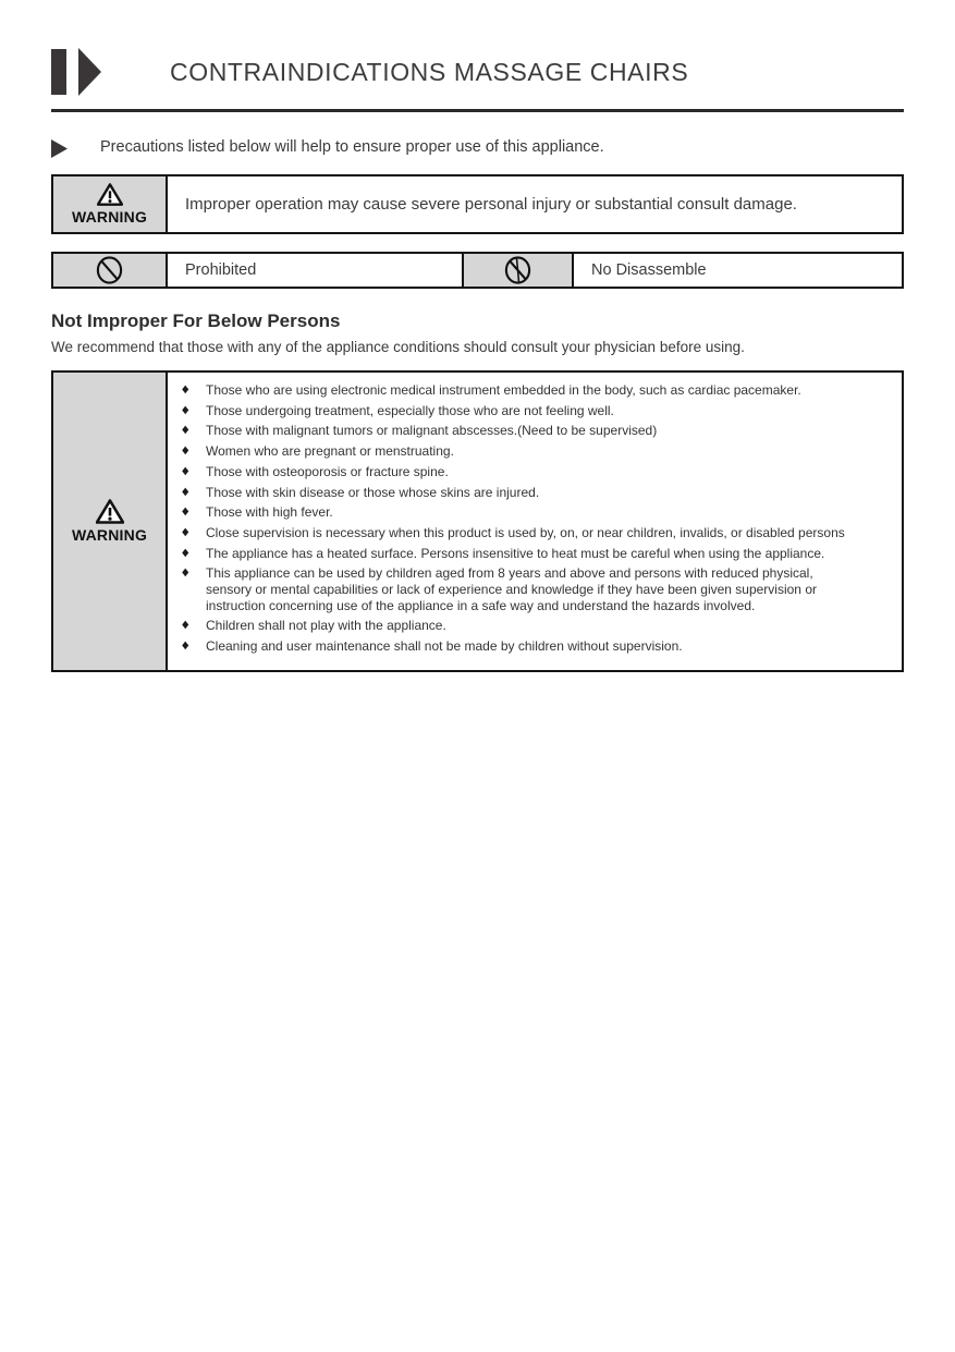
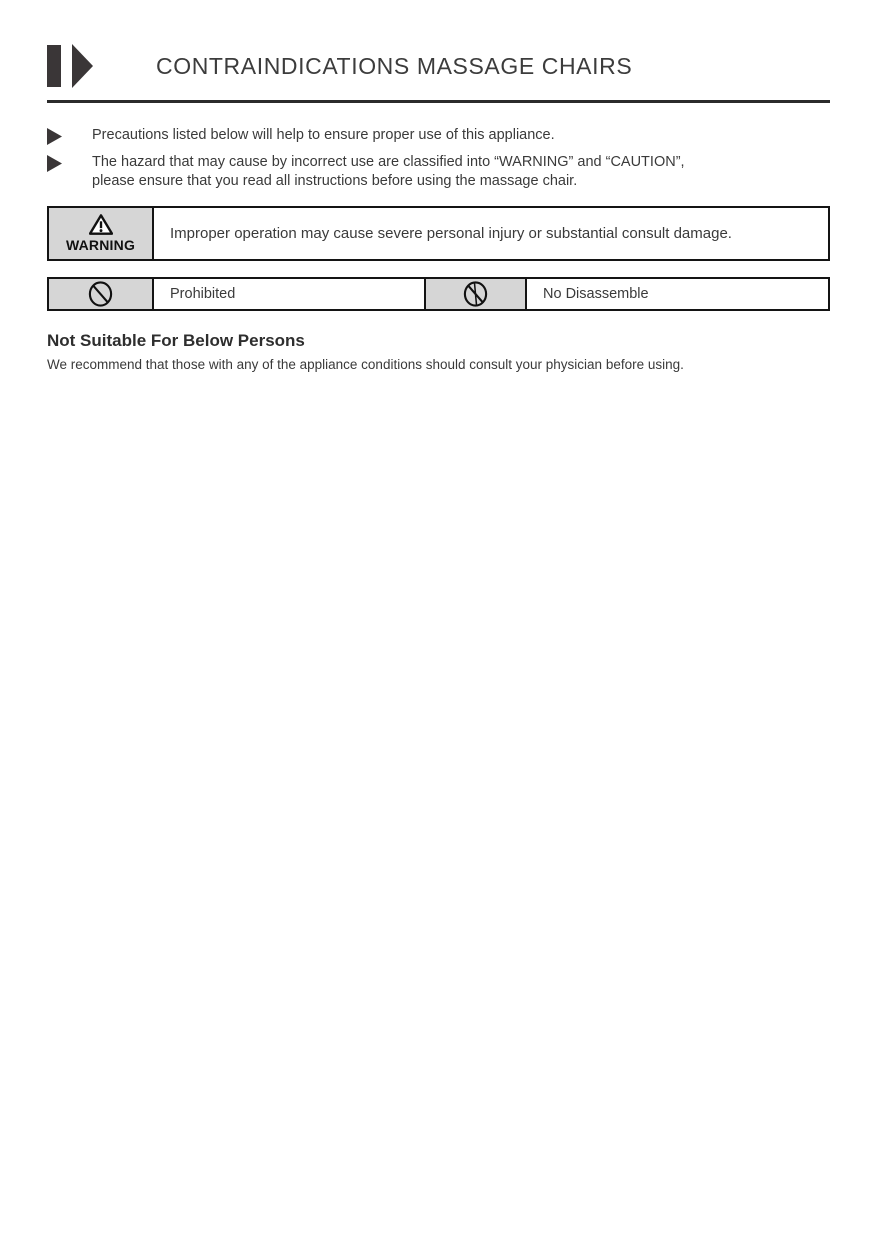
  CONTRAINDICATIONS MASSAGE CHAIRS
  Precautions listed below will help to ensure proper use of this appliance.
+ The hazard that may cause by incorrect use are classified into “WARNING” and “CAUTION”,
+ please ensure that you read all instructions before using the massage chair.
  WARNING	Improper operation may cause severe personal injury or substantial consult damage.
  	Prohibited		No Disassemble
- Not Improper For Below Persons
+ Not Suitable For Below Persons
  We recommend that those with any of the appliance conditions should consult your physician before using.
- WARNING	◆ Those who are using electronic medical instrument embedded in the body, such as cardiac pacemaker. ◆ Those undergoing treatment, especially those who are not feeling well. ◆ Those with malignant tumors or malignant abscesses.(Need to be supervised) ◆ Women who are pregnant or menstruating. ◆ Those with osteoporosis or fracture spine. ◆ Those with skin disease or those whose skins are injured. ◆ Those with high fever. ◆ Close supervision is necessary when this product is used by, on, or near children, invalids, or disabled persons ◆ The appliance has a heated surface. Persons insensitive to heat must be careful when using the appliance. ◆ This appliance can be used by children aged from 8 years and above and persons with reduced physical, sensory or mental capabilities or lack of experience and knowledge if they have been given supervision or instruction concerning use of the appliance in a safe way and understand the hazards involved. ◆ Children shall not play with the appliance. ◆ Cleaning and user maintenance shall not be made by children without supervision.
